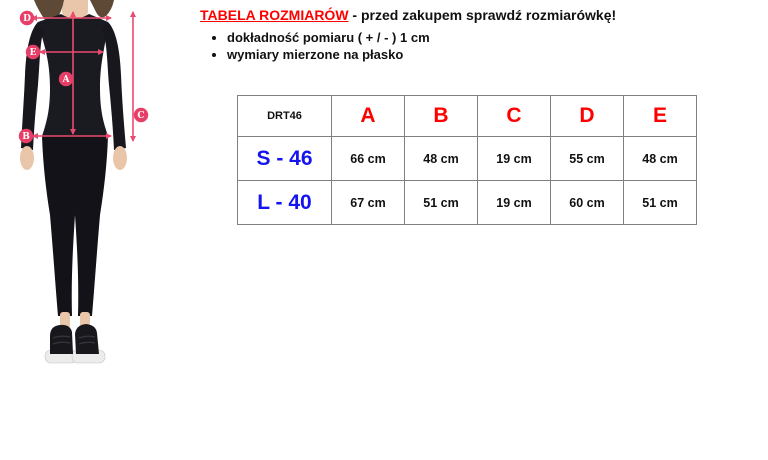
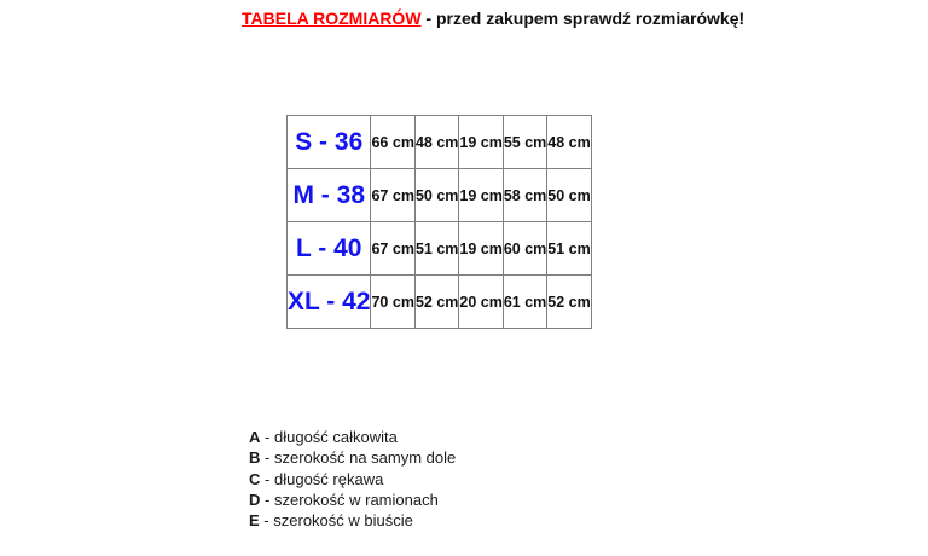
- D
- E
- A
- B
- C
  TABELA ROZMIARÓW - przed zakupem sprawdź rozmiarówkę!
- dokładność pomiaru ( + / - ) 1 cm
- wymiary mierzone na płasko
- DRT46	A	B	C	D	E
- S - 46	66 cm	48 cm	19 cm	55 cm	48 cm
+ S - 36	66 cm	48 cm	19 cm	55 cm	48 cm
+ M - 38	67 cm	50 cm	19 cm	58 cm	50 cm
  L - 40	67 cm	51 cm	19 cm	60 cm	51 cm
+ XL - 42	70 cm	52 cm	20 cm	61 cm	52 cm
+ A - długość całkowita
+ B - szerokość na samym dole
+ C - długość rękawa
+ D - szerokość w ramionach
+ E - szerokość w biuście
